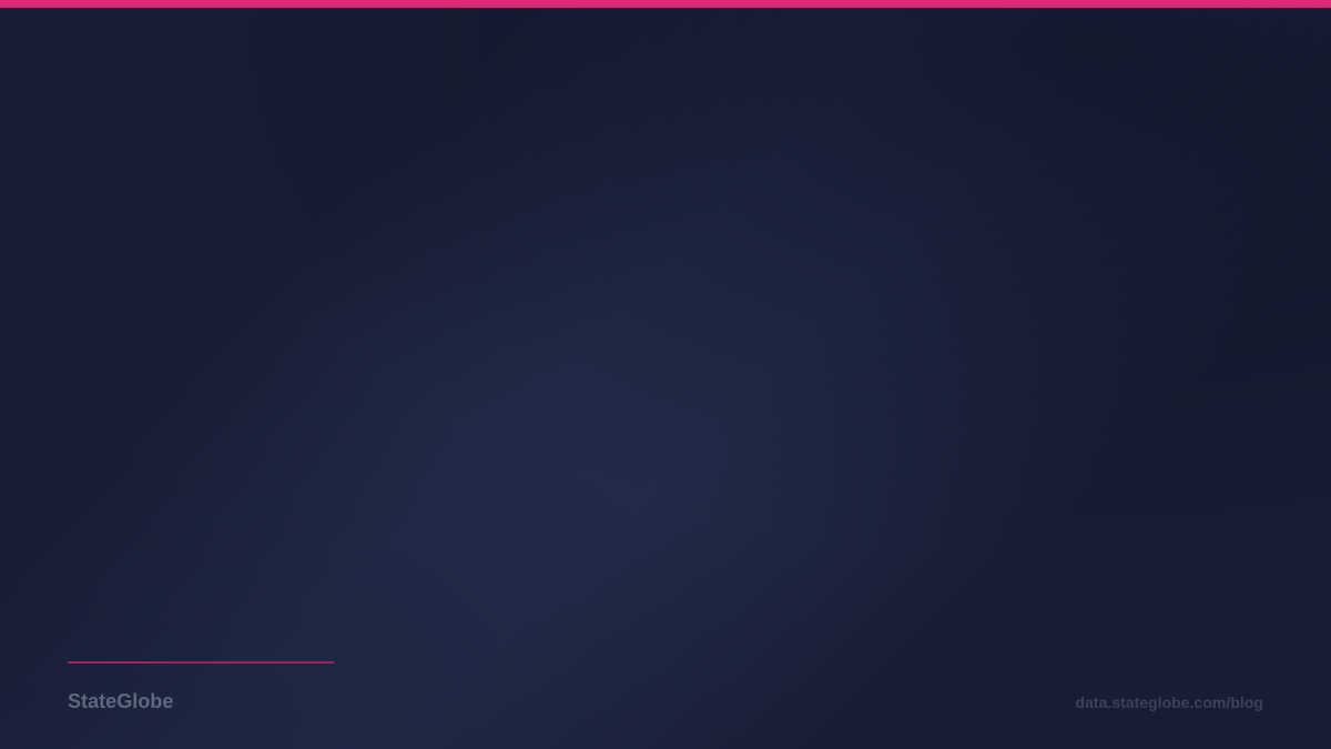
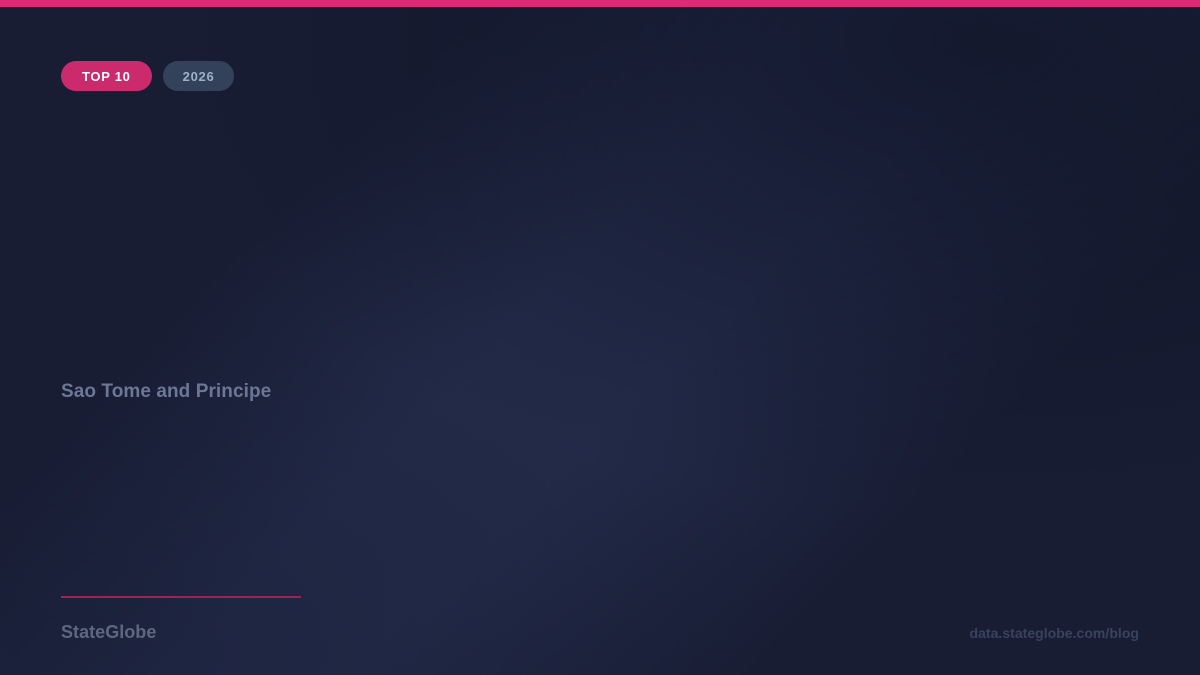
+ TOP 10
+ 2026
+ Sao Tome and Principe
  StateGlobe
  data.stateglobe.com/blog
